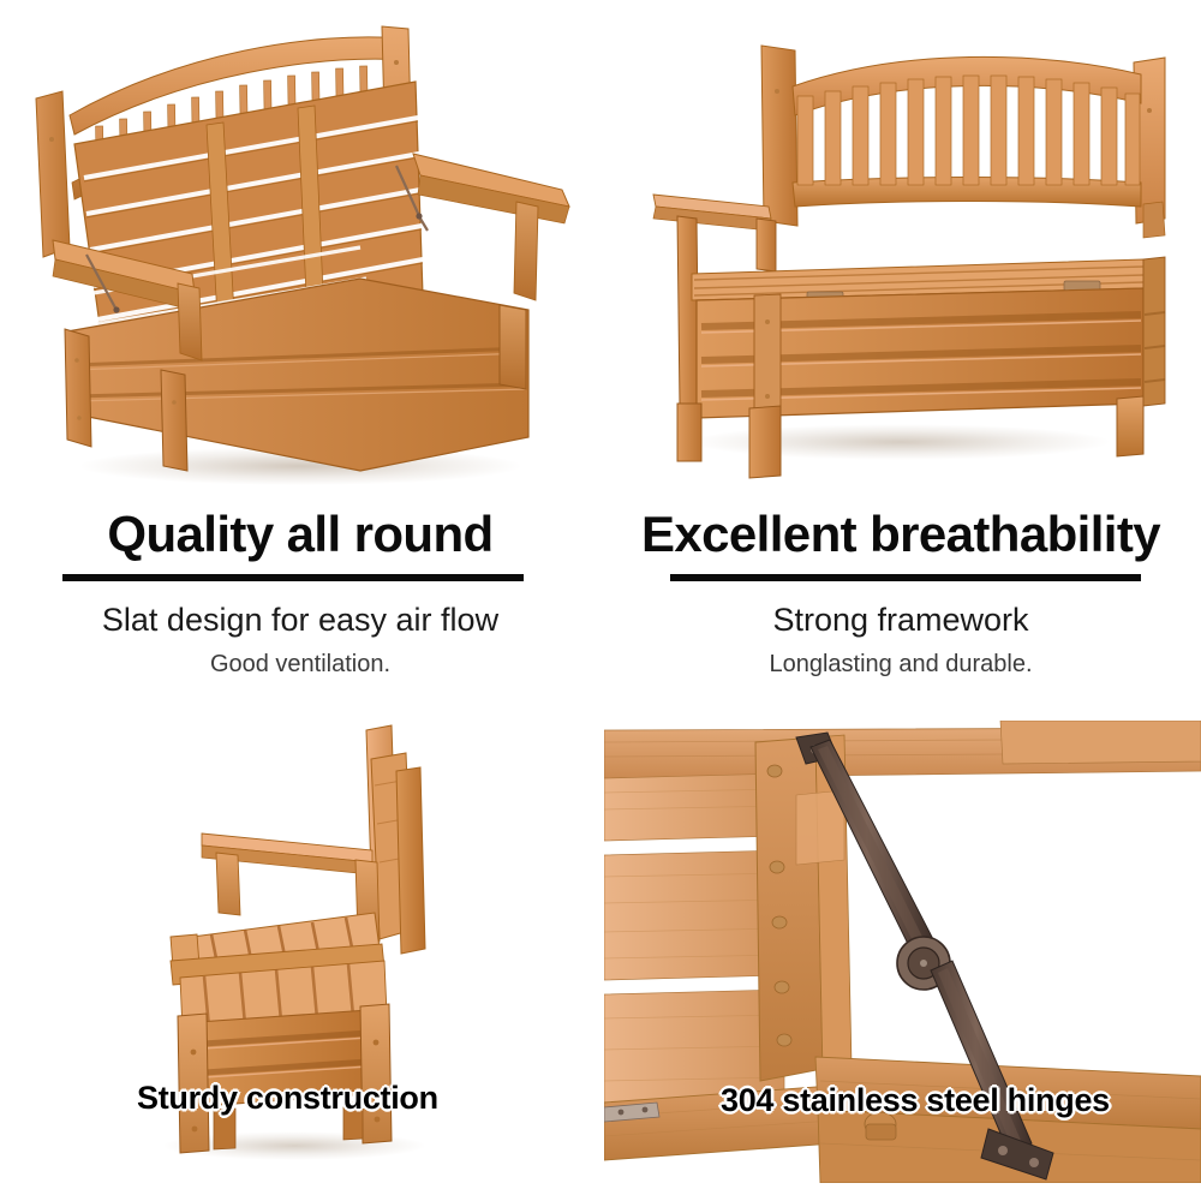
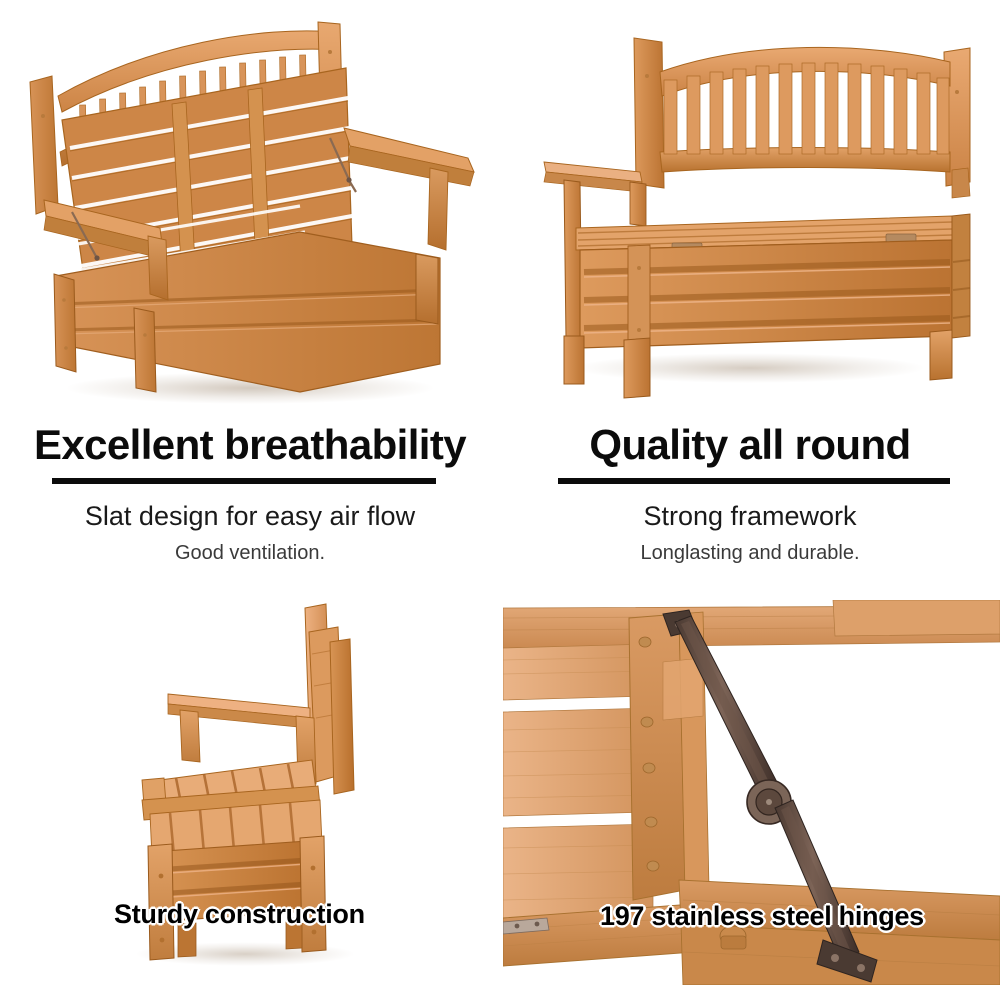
- Quality all round
+ Excellent breathability
  Slat design for easy air flow
  Good ventilation.
- Excellent breathability
+ Quality all round
  Strong framework
  Longlasting and durable.
  Sturdy construction
- 304 stainless steel hinges
+ 197 stainless steel hinges
